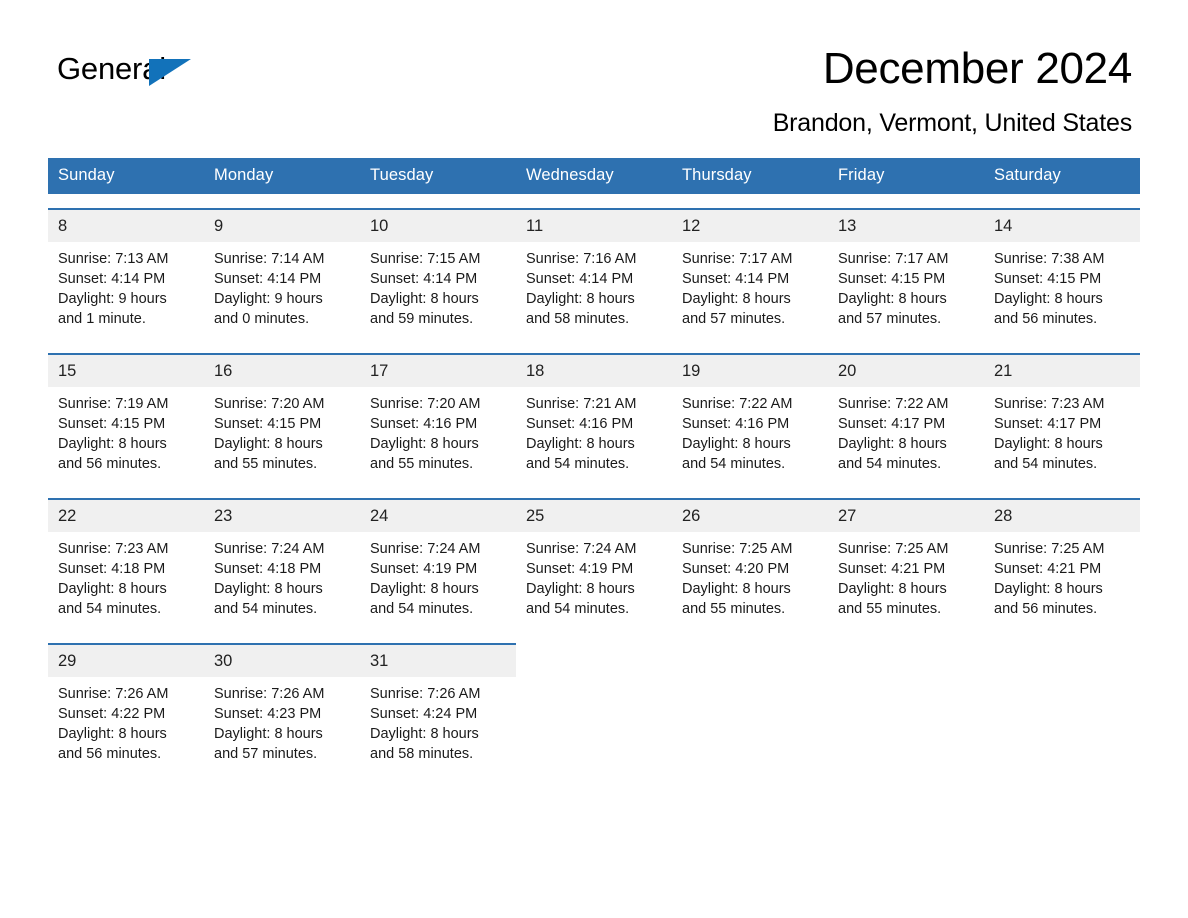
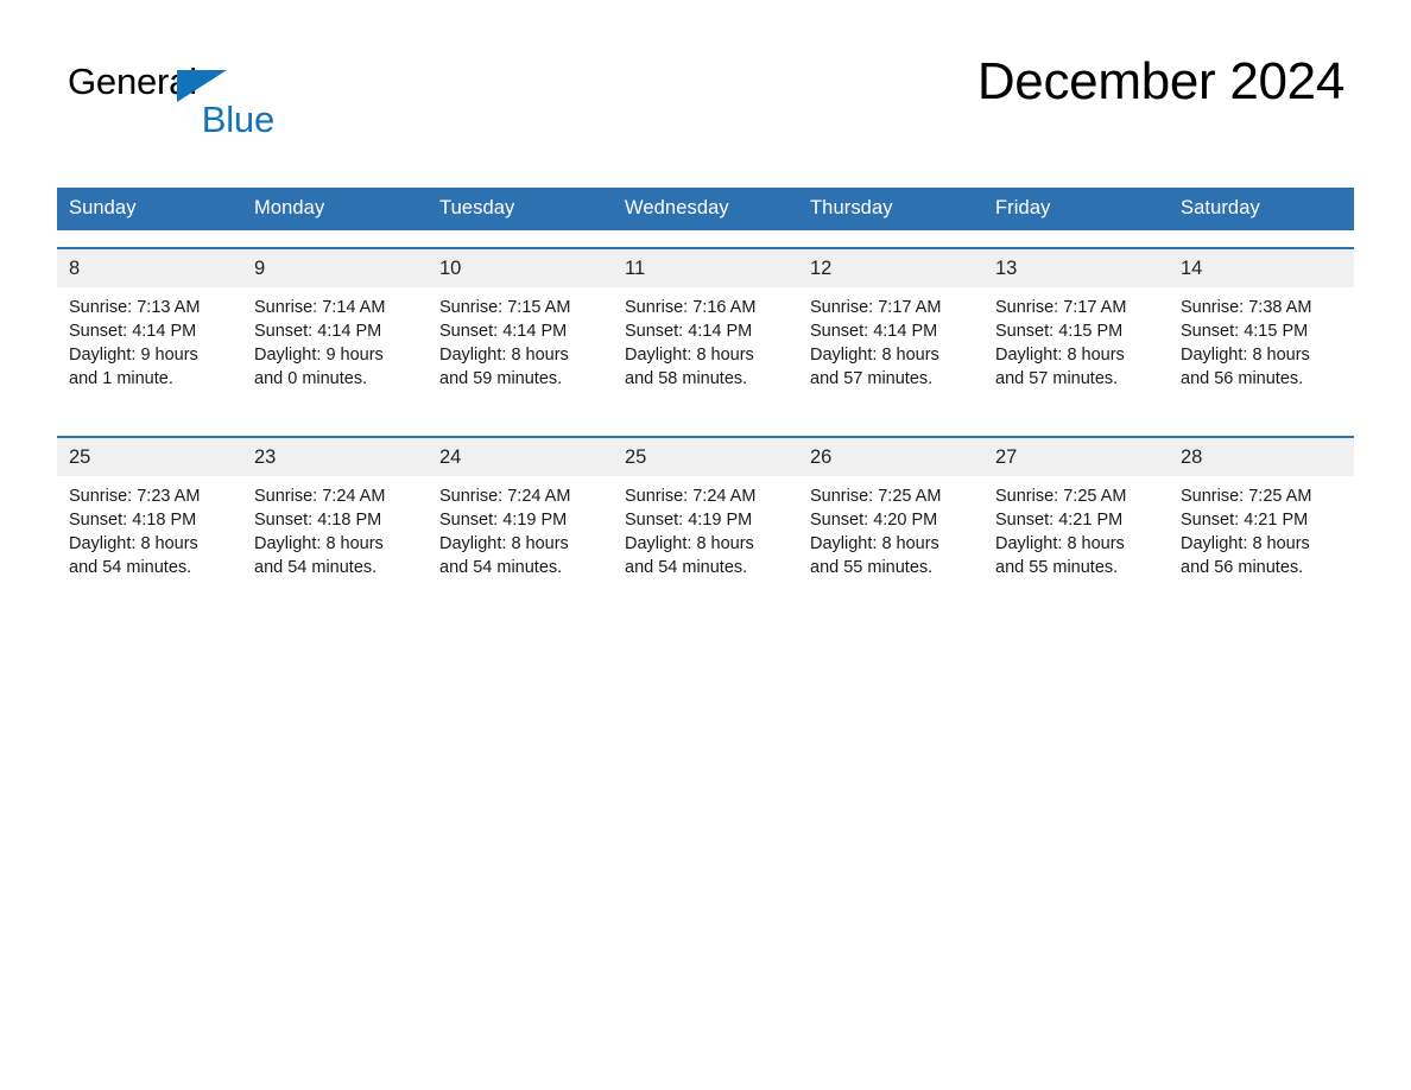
  General
+ Blue
  December 2024
- Brandon, Vermont, United States
  Sunday	Monday	Tuesday	Wednesday	Thursday	Friday	Saturday
  8Sunrise: 7:13 AMSunset: 4:14 PMDaylight: 9 hoursand 1 minute.	9Sunrise: 7:14 AMSunset: 4:14 PMDaylight: 9 hoursand 0 minutes.	10Sunrise: 7:15 AMSunset: 4:14 PMDaylight: 8 hoursand 59 minutes.	11Sunrise: 7:16 AMSunset: 4:14 PMDaylight: 8 hoursand 58 minutes.	12Sunrise: 7:17 AMSunset: 4:14 PMDaylight: 8 hoursand 57 minutes.	13Sunrise: 7:17 AMSunset: 4:15 PMDaylight: 8 hoursand 57 minutes.	14Sunrise: 7:38 AMSunset: 4:15 PMDaylight: 8 hoursand 56 minutes.
- 15Sunrise: 7:19 AMSunset: 4:15 PMDaylight: 8 hoursand 56 minutes.	16Sunrise: 7:20 AMSunset: 4:15 PMDaylight: 8 hoursand 55 minutes.	17Sunrise: 7:20 AMSunset: 4:16 PMDaylight: 8 hoursand 55 minutes.	18Sunrise: 7:21 AMSunset: 4:16 PMDaylight: 8 hoursand 54 minutes.	19Sunrise: 7:22 AMSunset: 4:16 PMDaylight: 8 hoursand 54 minutes.	20Sunrise: 7:22 AMSunset: 4:17 PMDaylight: 8 hoursand 54 minutes.	21Sunrise: 7:23 AMSunset: 4:17 PMDaylight: 8 hoursand 54 minutes.
- 22Sunrise: 7:23 AMSunset: 4:18 PMDaylight: 8 hoursand 54 minutes.	23Sunrise: 7:24 AMSunset: 4:18 PMDaylight: 8 hoursand 54 minutes.	24Sunrise: 7:24 AMSunset: 4:19 PMDaylight: 8 hoursand 54 minutes.	25Sunrise: 7:24 AMSunset: 4:19 PMDaylight: 8 hoursand 54 minutes.	26Sunrise: 7:25 AMSunset: 4:20 PMDaylight: 8 hoursand 55 minutes.	27Sunrise: 7:25 AMSunset: 4:21 PMDaylight: 8 hoursand 55 minutes.	28Sunrise: 7:25 AMSunset: 4:21 PMDaylight: 8 hoursand 56 minutes.
+ 25Sunrise: 7:23 AMSunset: 4:18 PMDaylight: 8 hoursand 54 minutes.	23Sunrise: 7:24 AMSunset: 4:18 PMDaylight: 8 hoursand 54 minutes.	24Sunrise: 7:24 AMSunset: 4:19 PMDaylight: 8 hoursand 54 minutes.	25Sunrise: 7:24 AMSunset: 4:19 PMDaylight: 8 hoursand 54 minutes.	26Sunrise: 7:25 AMSunset: 4:20 PMDaylight: 8 hoursand 55 minutes.	27Sunrise: 7:25 AMSunset: 4:21 PMDaylight: 8 hoursand 55 minutes.	28Sunrise: 7:25 AMSunset: 4:21 PMDaylight: 8 hoursand 56 minutes.
- 29Sunrise: 7:26 AMSunset: 4:22 PMDaylight: 8 hoursand 56 minutes.	30Sunrise: 7:26 AMSunset: 4:23 PMDaylight: 8 hoursand 57 minutes.	31Sunrise: 7:26 AMSunset: 4:24 PMDaylight: 8 hoursand 58 minutes.
